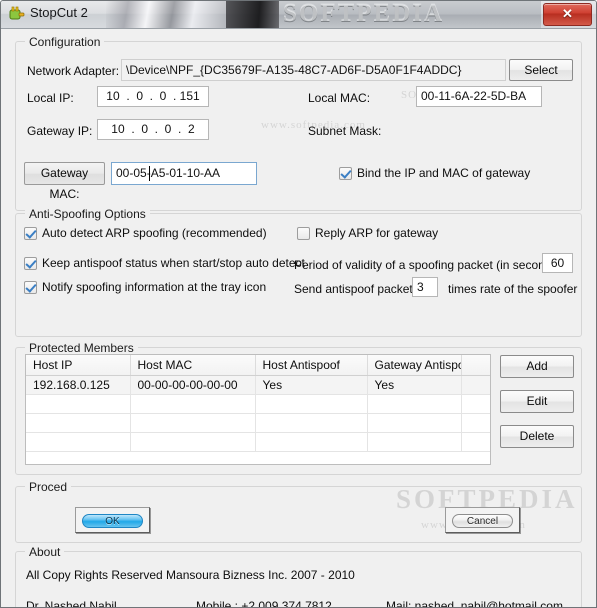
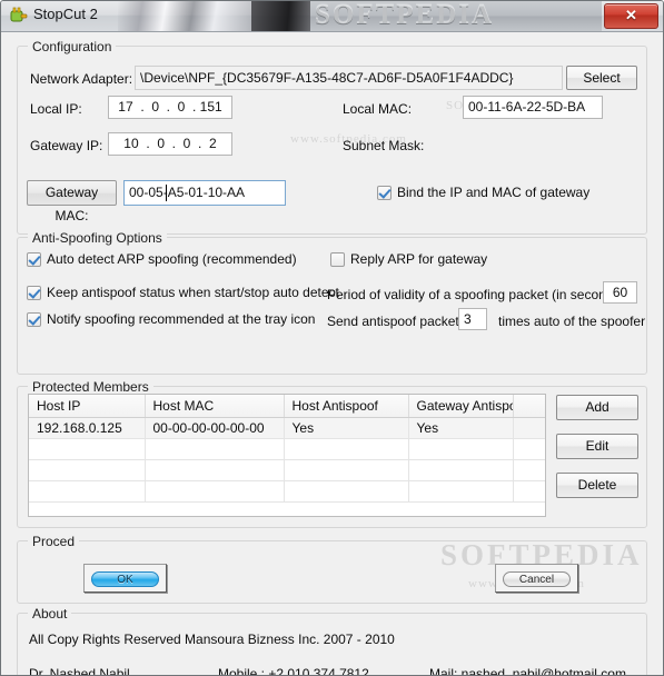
  SOFTPEDIA
  StopCut 2
  ✕
  SOFTPEDIA
  www.softpedia.com
  Configuration
  Network Adapter:
  \Device\NPF_{DC35679F-A135-48C7-AD6F-D5A0F1F4ADDC}
  Select
  Local IP:
- 10 . 0 . 0 . 151
+ 17 . 0 . 0 . 151
  Local MAC:
  00-11-6A-22-5D-BA
  Gateway IP:
  10 . 0 . 0 . 2
  Subnet Mask:
  Gateway MAC:
  00-05A5-01-10-AA
  Bind the IP and MAC of gateway
  Anti-Spoofing Options
  Auto detect ARP spoofing (recommended)
  Keep antispoof status when start/stop auto detect
- Notify spoofing information at the tray icon
+ Notify spoofing recommended at the tray icon
  Reply ARP for gateway
  Period of validity of a spoofing packet (in seco
  60
  Send antispoof packe
  3
- times rate of the spoofer
+ times auto of the spoofer
  Protected Members
  Host IP	Host MAC	Host Antispoof	Gateway Antisp
  192.168.0.125	00-00-00-00-00-00	Yes	Yes
  Add
  Edit
  Delete
  Proced
  OK
  Cancel
  About
  All Copy Rights Reserved Mansoura Bizness Inc. 2007 - 2010
  Dr. Nashed Nabil
- Mobile : +2 009 374 7812
+ Mobile : +2 010 374 7812
  Mail: nashed_nabil@hotmail.com
